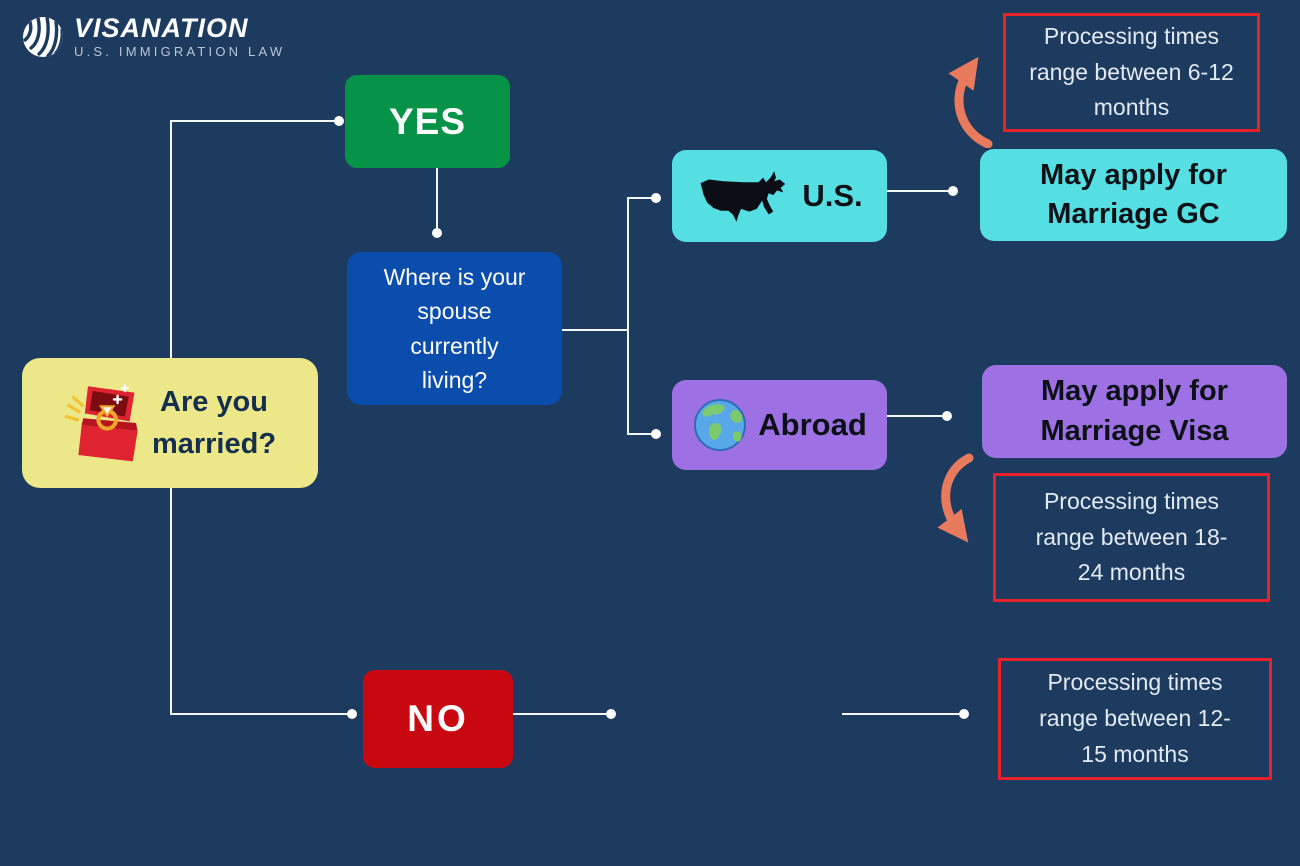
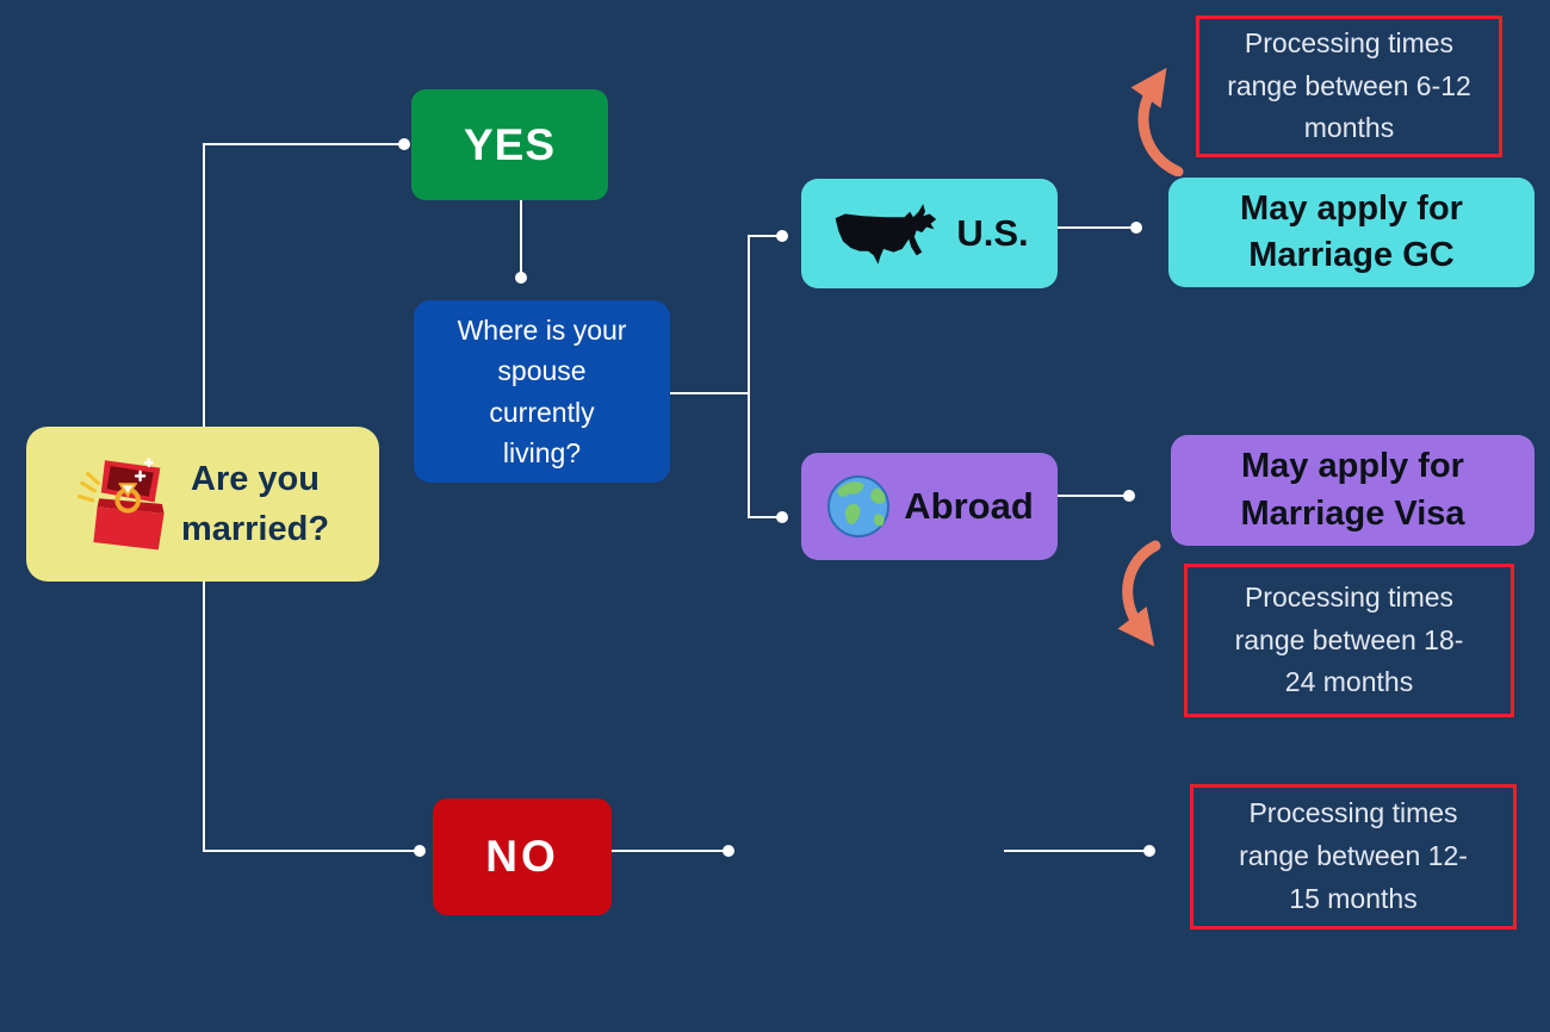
- VISANATION
- U.S. IMMIGRATION LAW
  Are you
  married?
  YES
  Where is your
  spouse
  currently
  living?
  U.S.
  Abroad
  May apply for
  Marriage GC
  May apply for
  Marriage Visa
  NO
  Processing times
  range between 6-12
  months
  Processing times
  range between 18-
  24 months
  Processing times
  range between 12-
  15 months
